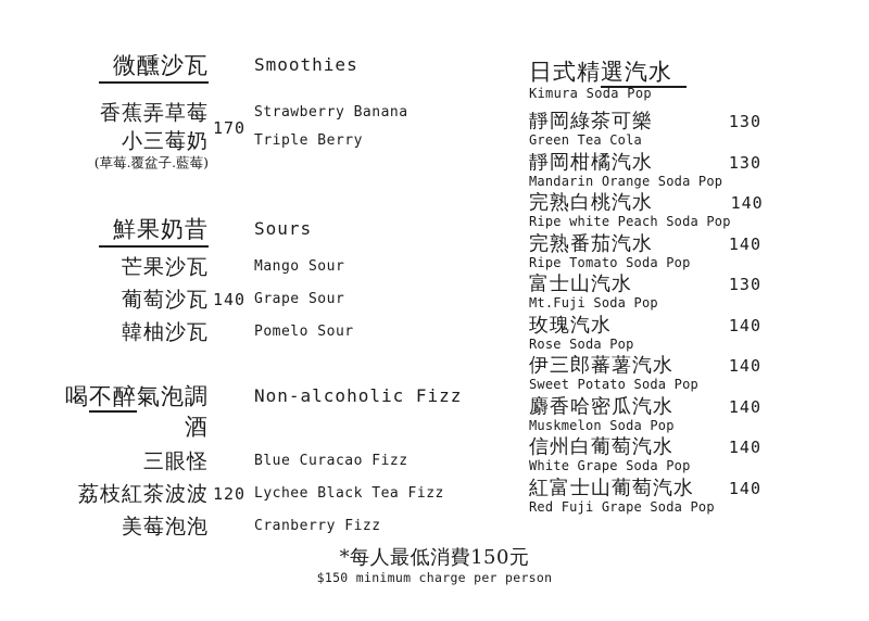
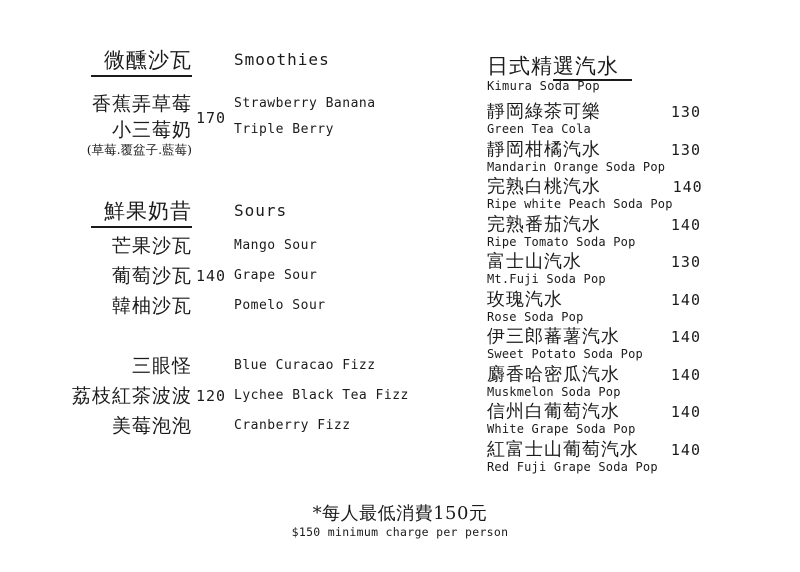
  微醺沙瓦
  Smoothies
  香蕉弄草莓
  Strawberry Banana
  小三莓奶
  (草莓.覆盆子.藍莓)
  Triple Berry
  170
  鮮果奶昔
  Sours
  芒果沙瓦
  Mango Sour
  葡萄沙瓦
  Grape Sour
  韓柚沙瓦
  Pomelo Sour
  140
- 喝不醉氣泡調酒
- Non-alcoholic Fizz
  三眼怪
  Blue Curacao Fizz
  荔枝紅茶波波
  Lychee Black Tea Fizz
  美莓泡泡
  Cranberry Fizz
  120
  日式精選汽水
  Kimura Soda Pop
  靜岡綠茶可樂
  Green Tea Cola
  130
  靜岡柑橘汽水
  Mandarin Orange Soda Pop
  130
  完熟白桃汽水
  Ripe white Peach Soda Pop
  140
  完熟番茄汽水
  Ripe Tomato Soda Pop
  140
  富士山汽水
  Mt.Fuji Soda Pop
  130
  玫瑰汽水
  Rose Soda Pop
  140
  伊三郎蕃薯汽水
  Sweet Potato Soda Pop
  140
  麝香哈密瓜汽水
  Muskmelon Soda Pop
  140
  信州白葡萄汽水
  White Grape Soda Pop
  140
  紅富士山葡萄汽水
  Red Fuji Grape Soda Pop
  140
  *每人最低消費150元
  $150 minimum charge per person
